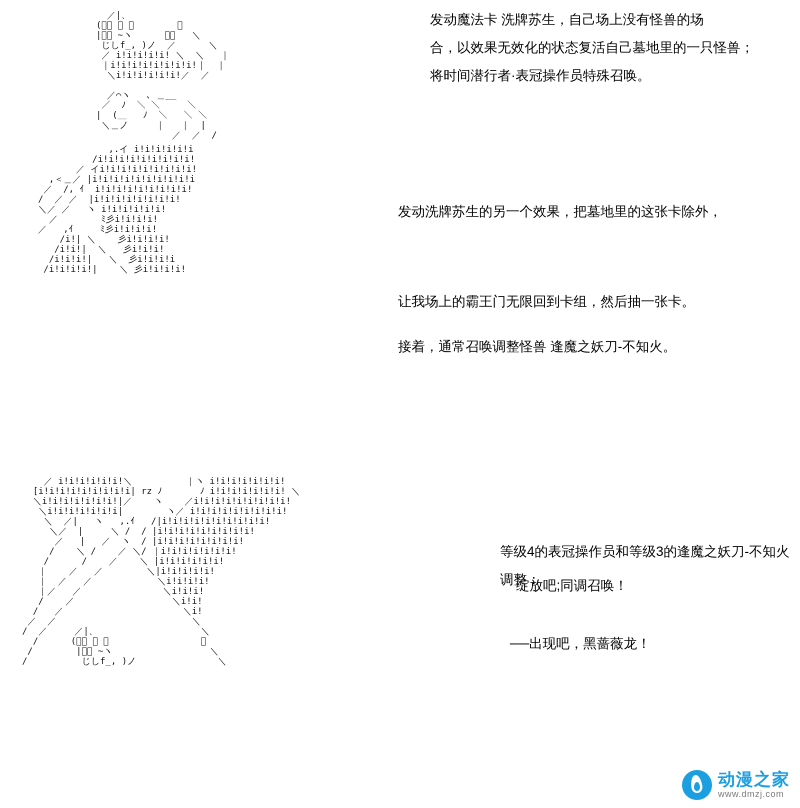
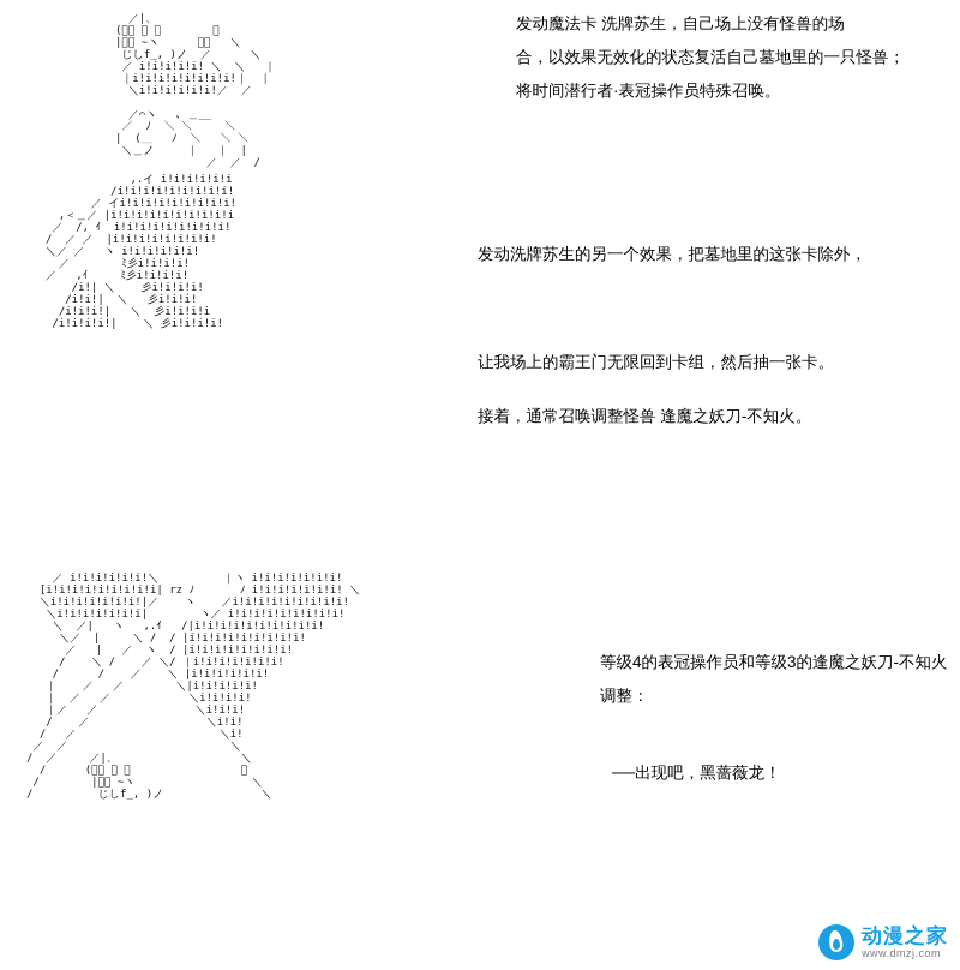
  ／|、
  (ﾟ､ ｡ ７ ＿
  |、ﾞ ~ヽ ／ﾞ ＼
  じしf_, )ノ ／ ＼
  ／ i!i!i!i!i! ＼ ＼ ｜
  ｜i!i!i!i!i!i!i!i!｜ ｜
  ＼i!i!i!i!i!i!／ ／
  ／⌒ヽ ､ ＿__
  ／ ﾉ ＼ ＼ ＼
  | (＿ ﾉ ＼ ＼ ＼
  ＼＿ノ ｜ ｜ |
  ／ ／ /
  ,.イ i!i!i!i!i!i
  /i!i!i!i!i!i!i!i!i!
  ／ イi!i!i!i!i!i!i!i!i!
  ,＜＿／ |i!i!i!i!i!i!i!i!i!i
  ／ /, ｲ i!i!i!i!i!i!i!i!i!
  / ／ ／ |i!i!i!i!i!i!i!i!
  ＼／ ／ ヽ i!i!i!i!i!i!
  ／ ﾐ彡i!i!i!i!
  ／ ,ｲ ﾐ彡i!i!i!i!
  /i!| ＼ 彡i!i!i!i!
  /i!i!| ＼ 彡i!i!i!
  /i!i!i!| ＼ 彡i!i!i!i
  /i!i!i!i!| ＼ 彡i!i!i!i!
  ／ i!i!i!i!i!i!＼ ｜ヽ i!i!i!i!i!i!i!
  [i!i!i!i!i!i!i!i!i| rz ﾉ ﾉ i!i!i!i!i!i!i! ＼
  ＼i!i!i!i!i!i!i!|／ ヽ ／i!i!i!i!i!i!i!i!i!
  ＼i!i!i!i!i!i!i| ヽ／ i!i!i!i!i!i!i!i!i!
  ＼ ／| ヽ ,.ｲ /|i!i!i!i!i!i!i!i!i!i!
  ＼／ | ＼ / / |i!i!i!i!i!i!i!i!i!
  ／ | ／ ヽ / |i!i!i!i!i!i!i!i!
  / ＼ / ／ ＼/ ｜i!i!i!i!i!i!i!
  / / ／ ＼ |i!i!i!i!i!i!
  ｜ ／ ／ ＼|i!i!i!i!i!
  ｜ ／ ／ ＼i!i!i!i!
  ｜／ ／ ＼i!i!i!
  / ／ ＼i!i!
  / ／ ＼i!
  ／ ／ ＼
  / ／ ／|、 ＼
  / (ﾟ､ ｡ ７ ＼
  / |、ﾞ ~ヽ ＼
  / じしf_, )ノ ＼
  发动魔法卡 洗牌苏生，自己场上没有怪兽的场
  合，以效果无效化的状态复活自己墓地里的一只怪兽；
  将时间潜行者·表冠操作员特殊召唤。
  发动洗牌苏生的另一个效果，把墓地里的这张卡除外，
  让我场上的霸王门无限回到卡组，然后抽一张卡。
  接着，通常召唤调整怪兽 逢魔之妖刀-不知火。
  等级4的表冠操作员和等级3的逢魔之妖刀-不知火调整：
- 绽放吧;同调召唤！
  ──出现吧，黑蔷薇龙！
  动漫之家
  www.dmzj.com
